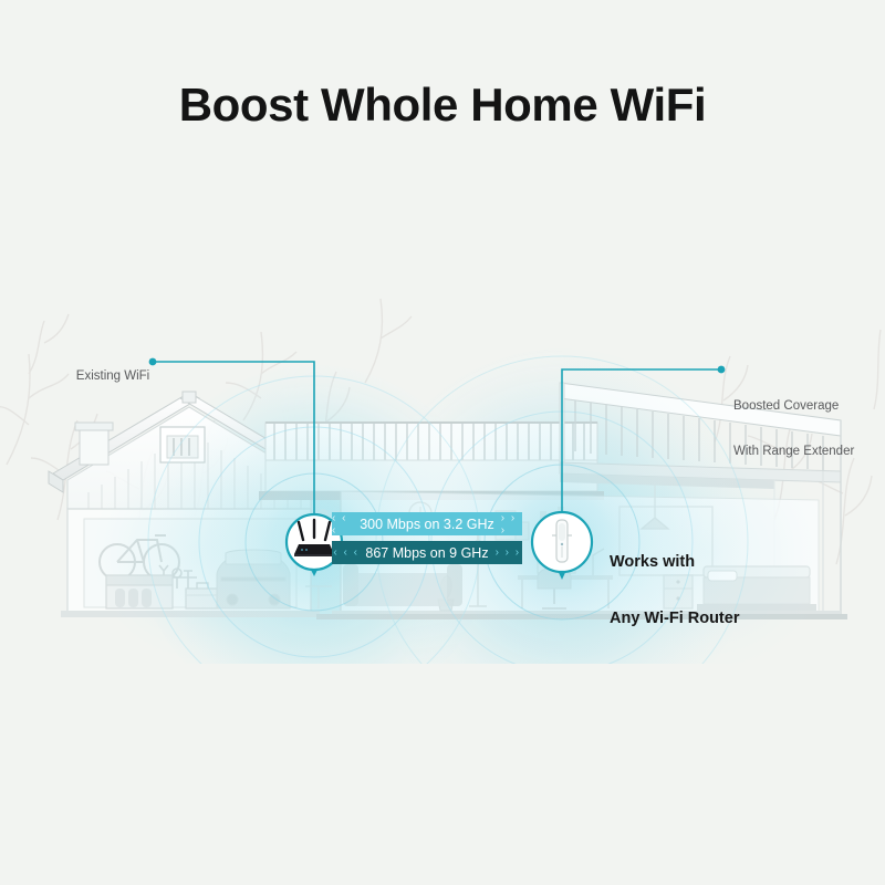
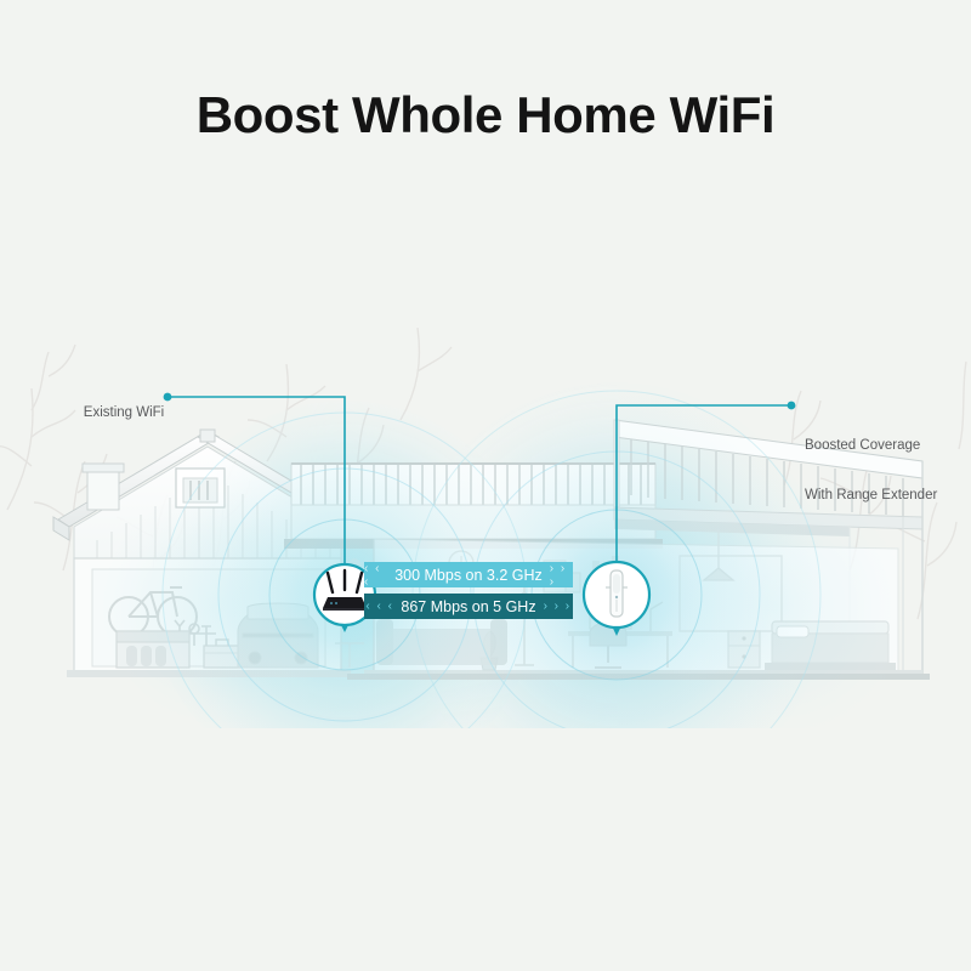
  Boost Whole Home WiFi
  Existing WiFi
  Boosted Coverage
  With Range Extender
- Works with
- Any Wi-Fi Router
  ‹ ‹ ‹
  300 Mbps on 3.2 GHz
  › › ›
  ‹ ‹ ‹
- 867 Mbps on 9 GHz
+ 867 Mbps on 5 GHz
  › › ›
